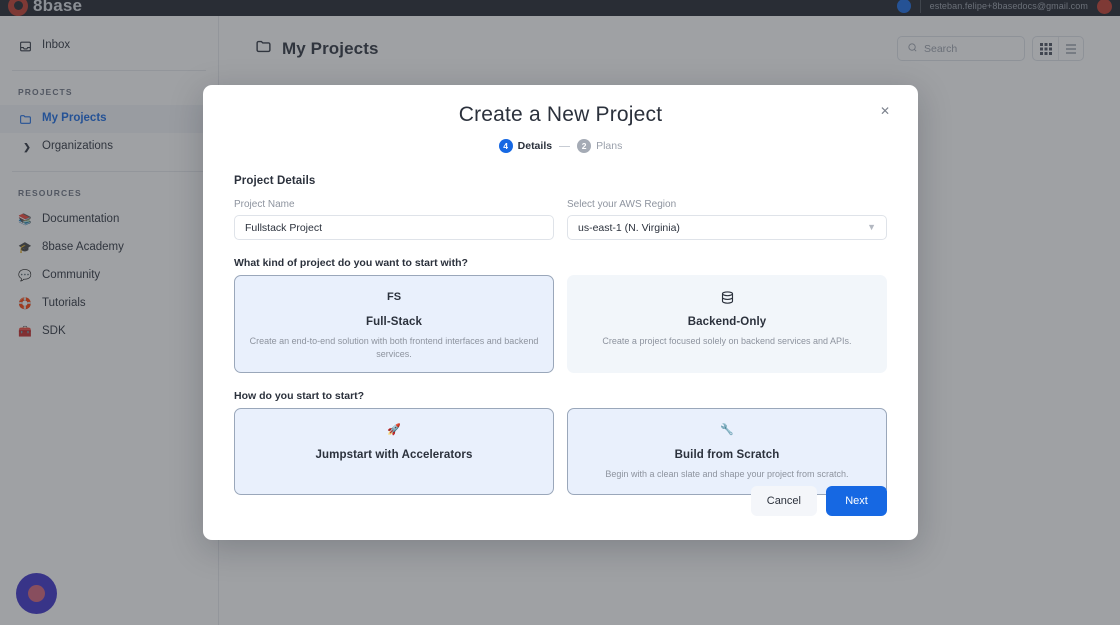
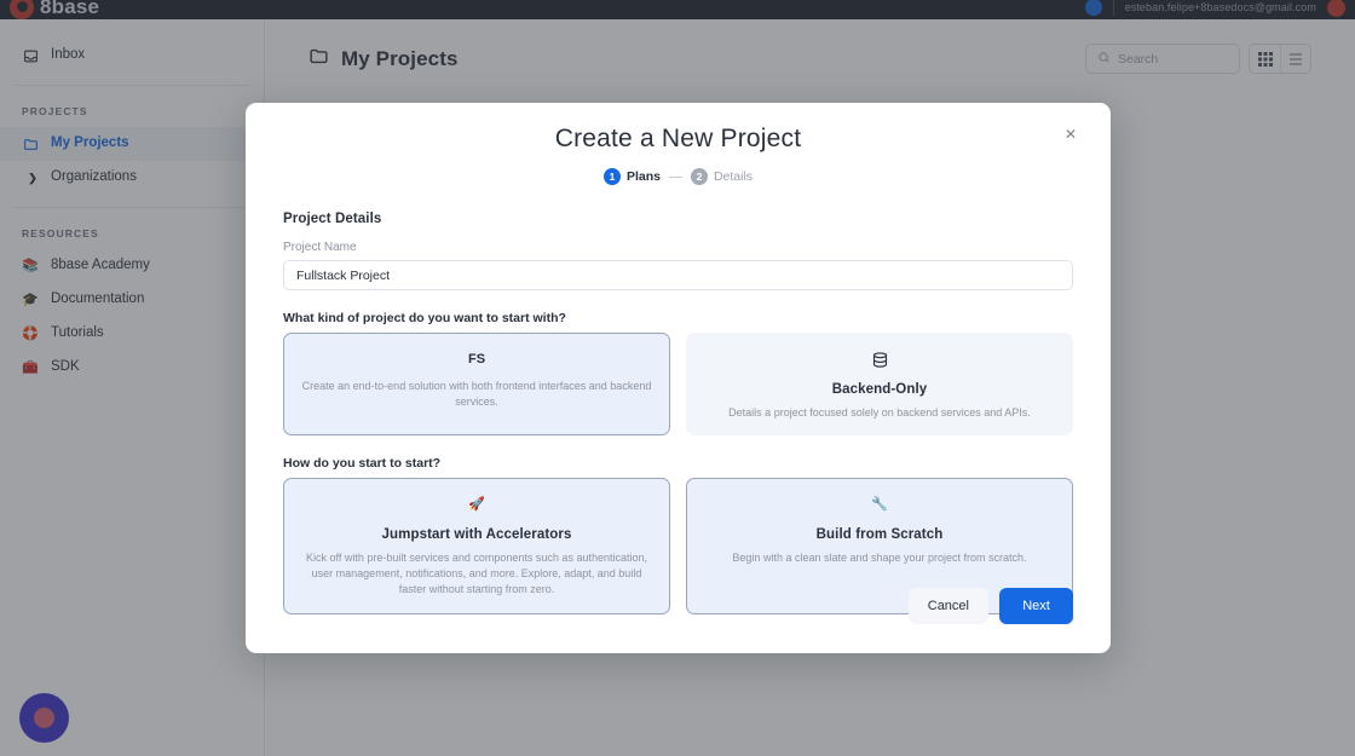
  8base
  esteban.felipe+8basedocs@gmail.com
  Inbox
  PROJECTS
  My Projects
  ❯
  Organizations
  RESOURCES
  📚
- Documentation
+ 8base Academy
  🎓
- 8base Academy
+ Documentation
- 💬
- Community
  🛟
  Tutorials
  🧰
  SDK
  My Projects
  Search
  Create a New Project
  ✕
- 4
+ 1
- Details
+ Plans
  2
- Plans
+ Details
  Project Details
  Project Name
  Fullstack Project
- Select your AWS Region
- us-east-1 (N. Virginia)
- ▼
  What kind of project do you want to start with?
  FS
- Full-Stack
  Create an end-to-end solution with both frontend interfaces and backend services.
  Backend-Only
- Create a project focused solely on backend services and APIs.
+ Details a project focused solely on backend services and APIs.
  How do you start to start?
  🚀
  Jumpstart with Accelerators
+ Kick off with pre-built services and components such as authentication, user management, notifications, and more. Explore, adapt, and build faster without starting from zero.
  🔧
  Build from Scratch
  Begin with a clean slate and shape your project from scratch.
  Cancel
  Next
